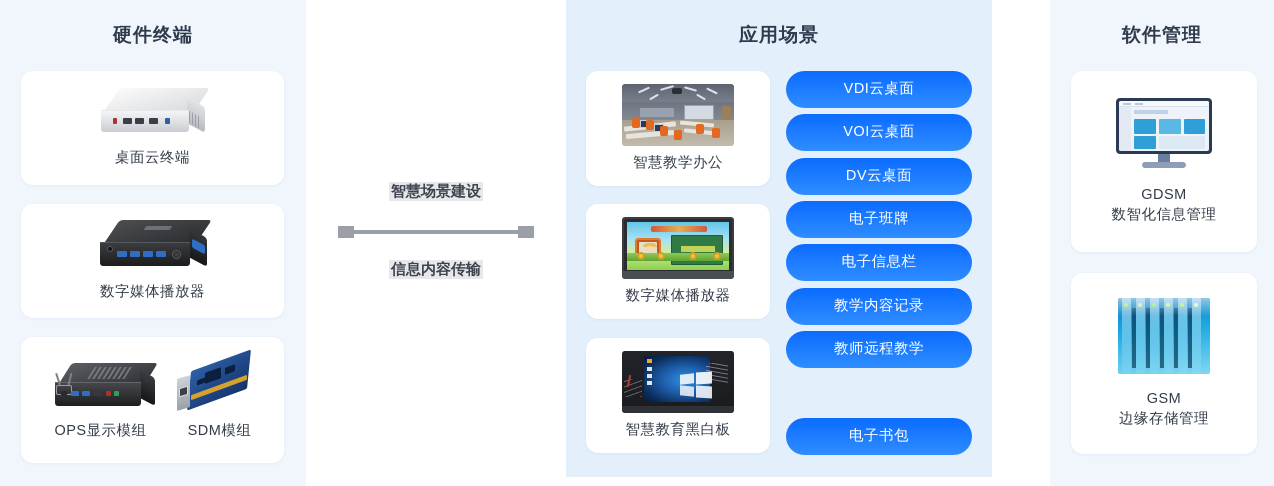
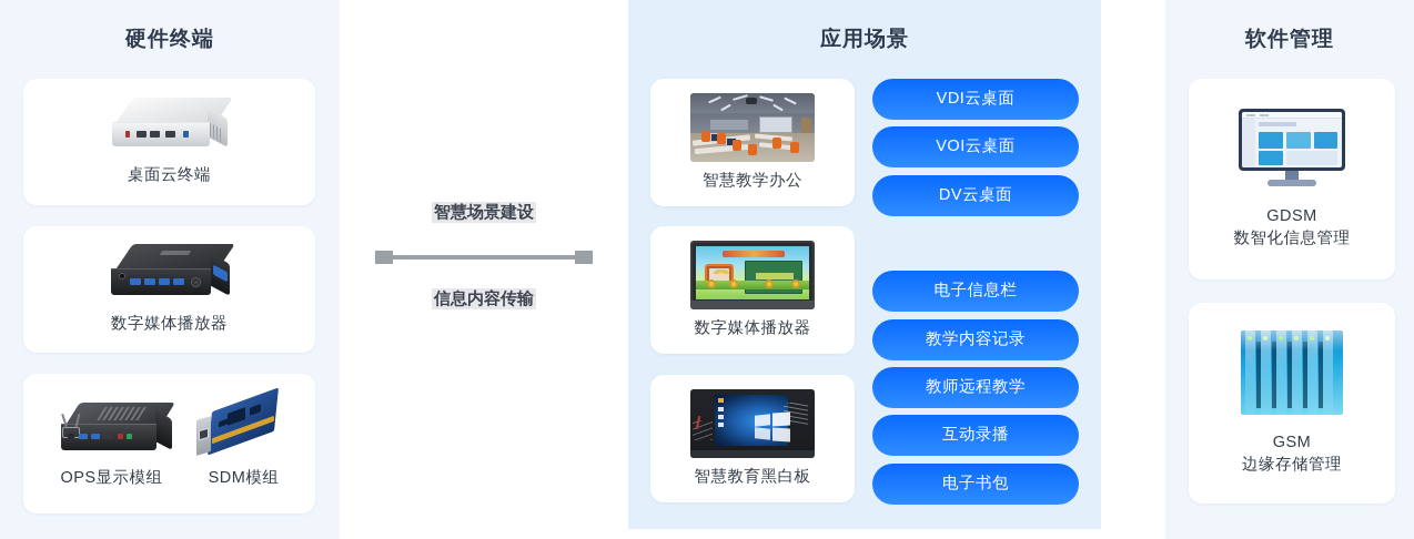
  硬件终端
  桌面云终端
  数字媒体播放器
  OPS显示模组
  SDM模组
  智慧场景建设
  信息内容传输
  应用场景
  智慧教学办公
  数字媒体播放器
  智慧教育黑白板
  VDI云桌面
  VOI云桌面
  DV云桌面
- 电子班牌
  电子信息栏
  教学内容记录
  教师远程教学
+ 互动录播
  电子书包
  软件管理
  GDSM
  数智化信息管理
  GSM
  边缘存储管理
